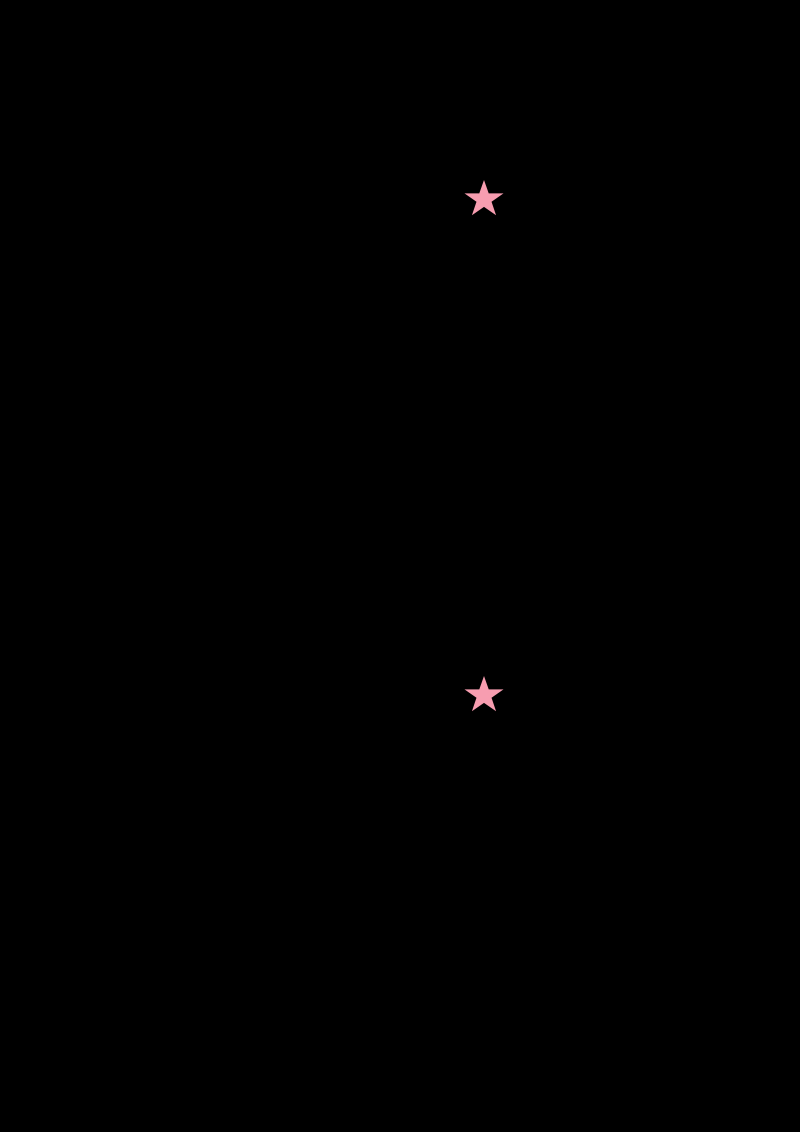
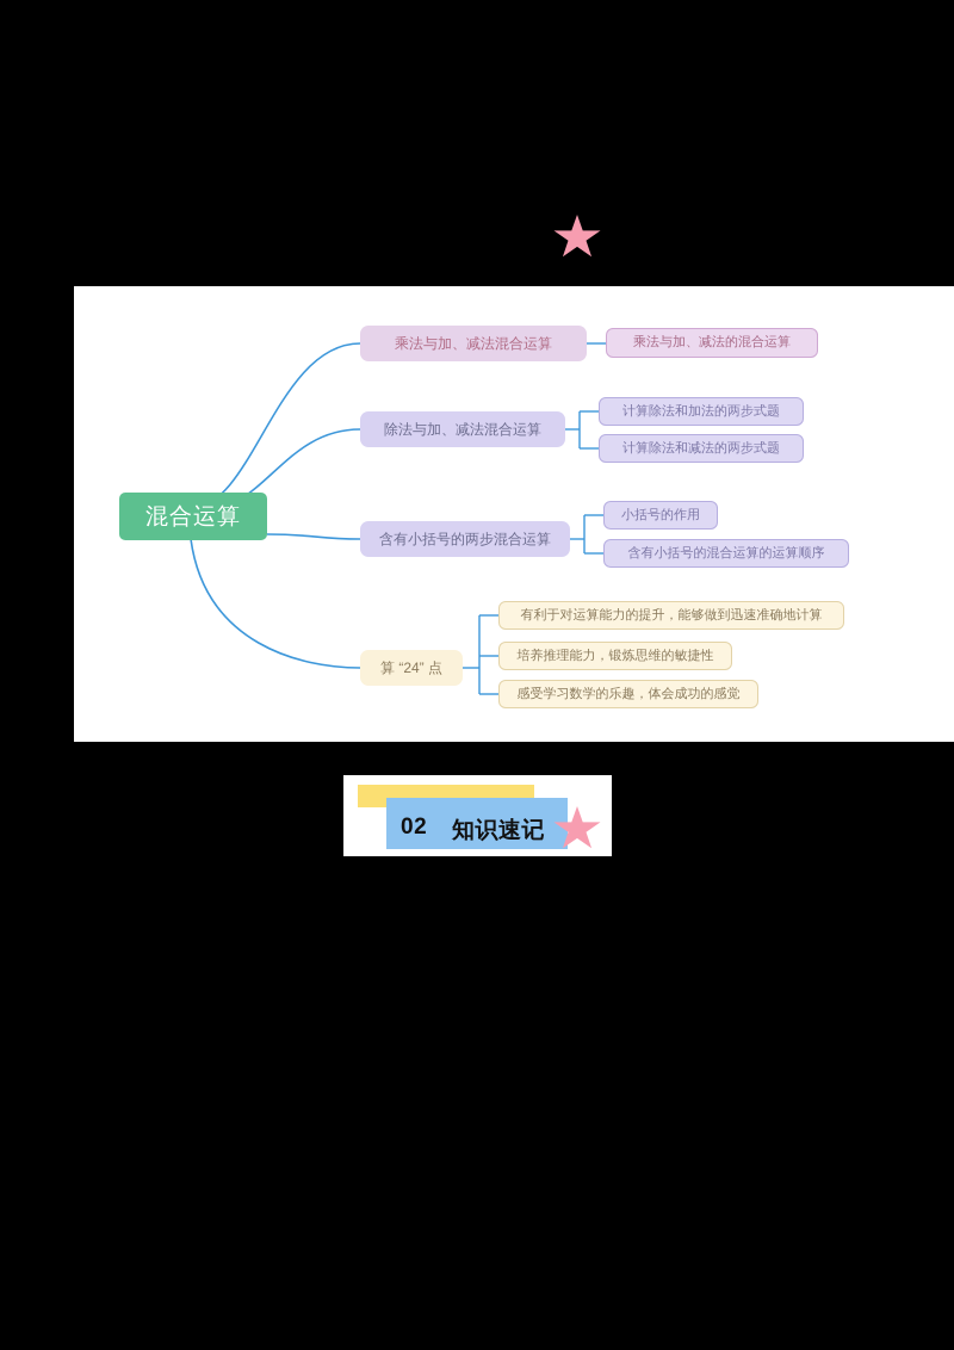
+ 混合运算
+ 乘法与加、减法混合运算
+ 乘法与加、减法的混合运算
+ 除法与加、减法混合运算
+ 计算除法和加法的两步式题
+ 计算除法和减法的两步式题
+ 含有小括号的两步混合运算
+ 小括号的作用
+ 含有小括号的混合运算的运算顺序
+ 算 “24” 点
+ 有利于对运算能力的提升，能够做到迅速准确地计算
+ 培养推理能力，锻炼思维的敏捷性
+ 感受学习数学的乐趣，体会成功的感觉
+ 02
+ 知识速记
